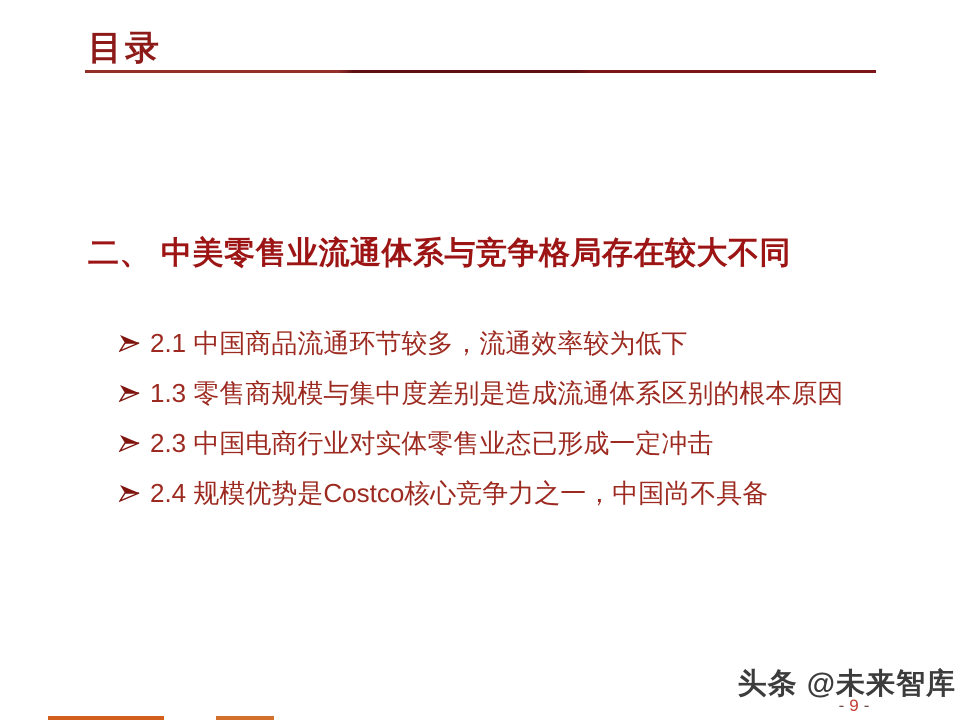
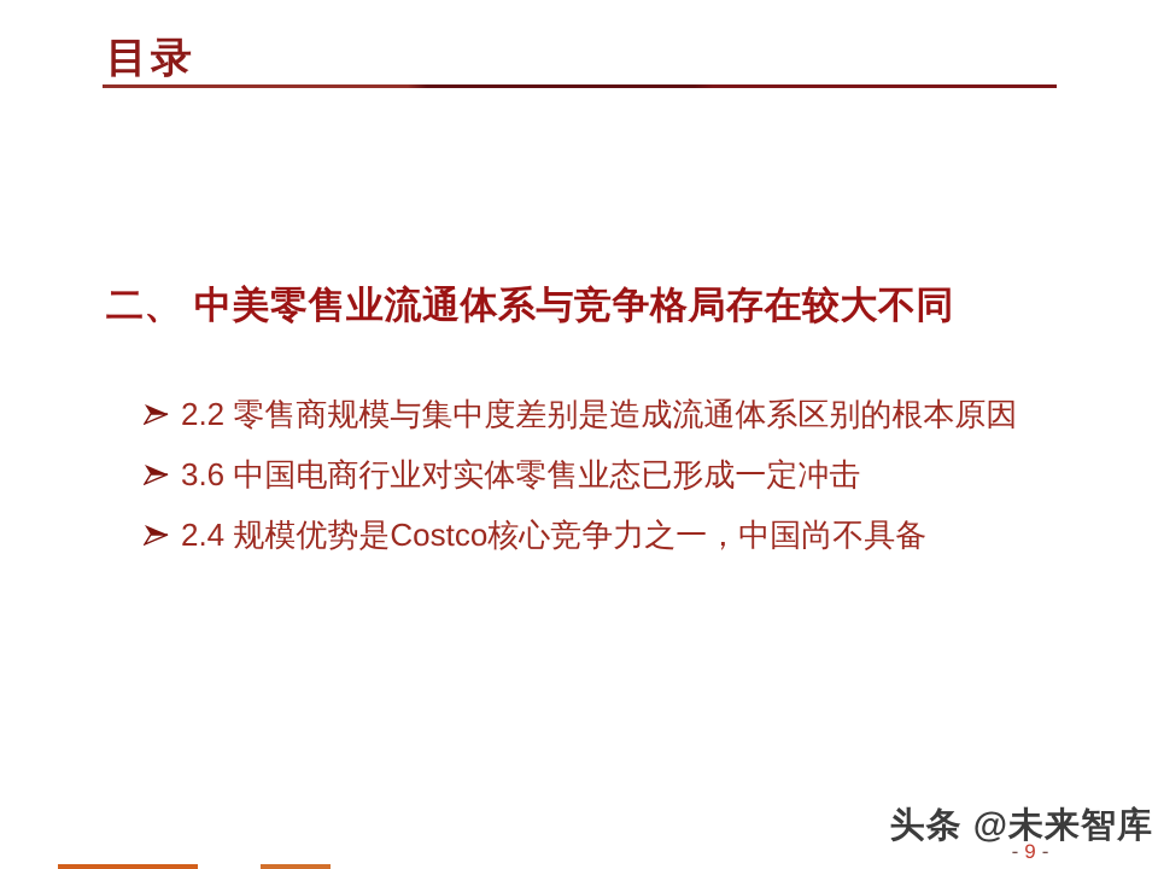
  目录
  二、 中美零售业流通体系与竞争格局存在较大不同
- 2.1 中国商品流通环节较多，流通效率较为低下
- 1.3 零售商规模与集中度差别是造成流通体系区别的根本原因
+ 2.2 零售商规模与集中度差别是造成流通体系区别的根本原因
- 2.3 中国电商行业对实体零售业态已形成一定冲击
+ 3.6 中国电商行业对实体零售业态已形成一定冲击
  2.4 规模优势是Costco核心竞争力之一，中国尚不具备
  头条 @未来智库
  - 9 -
